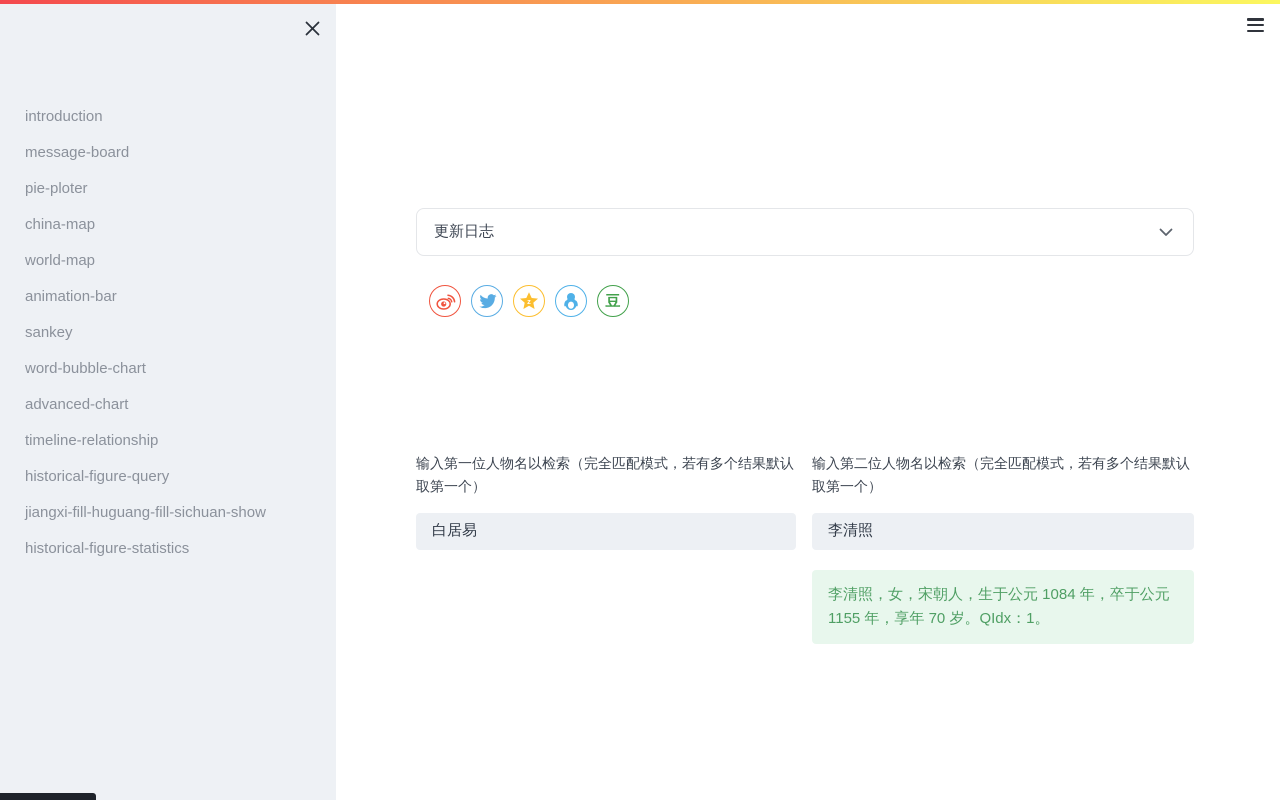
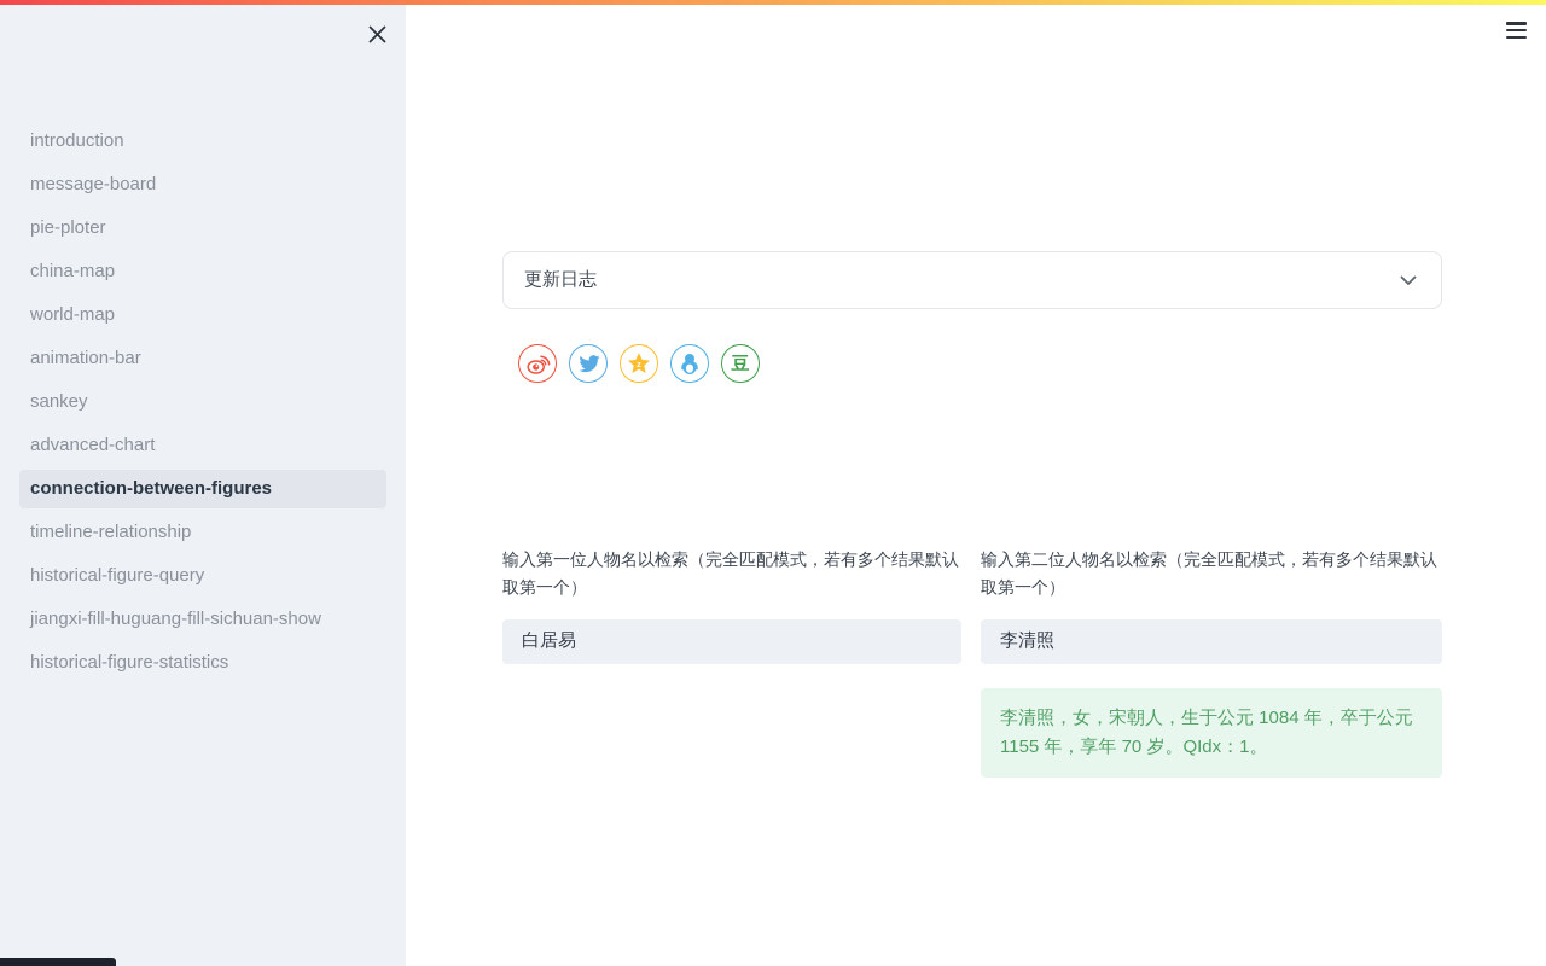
  introduction
  message-board
  pie-ploter
  china-map
  world-map
  animation-bar
  sankey
- word-bubble-chart
  advanced-chart
+ connection-between-figures
  timeline-relationship
  historical-figure-query
  jiangxi-fill-huguang-fill-sichuan-show
  historical-figure-statistics
  更新日志
  z
  豆
  输入第一位人物名以检索（完全匹配模式，若有多个结果默认取第一个）
  白居易
  输入第二位人物名以检索（完全匹配模式，若有多个结果默认取第一个）
  李清照
  李清照，女，宋朝人，生于公元 1084 年，卒于公元 1155 年，享年 70 岁。QIdx：1。
